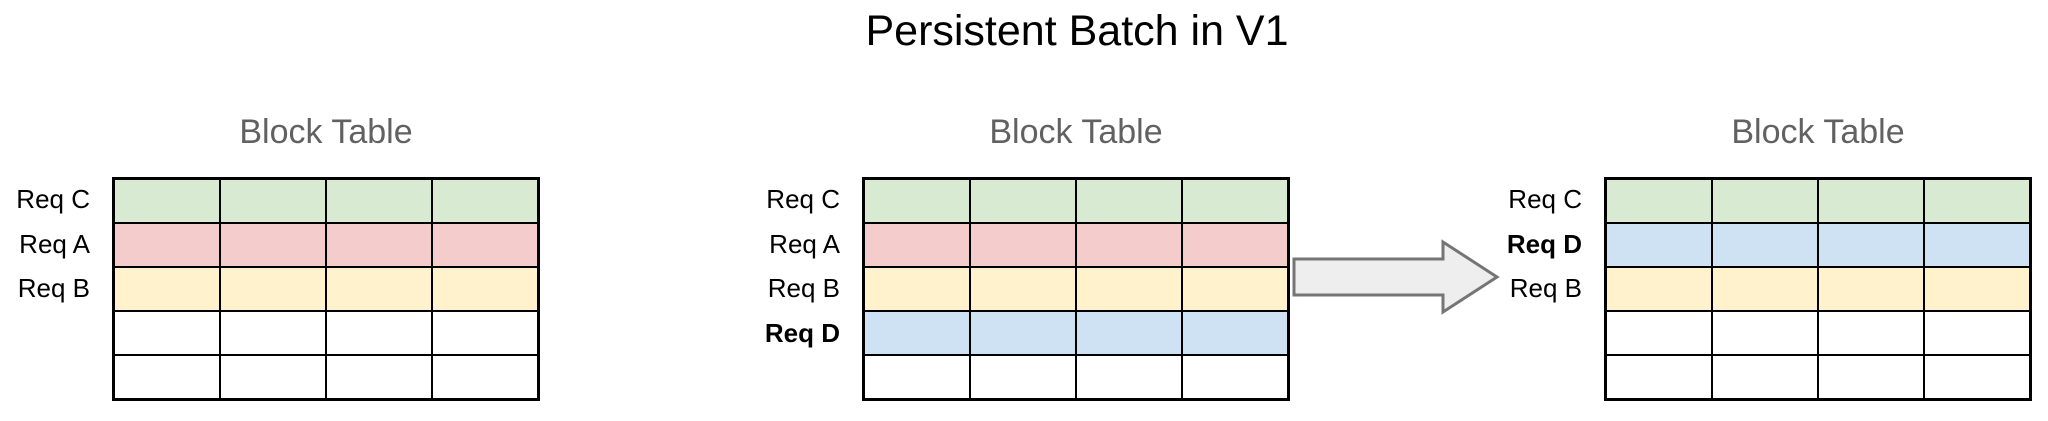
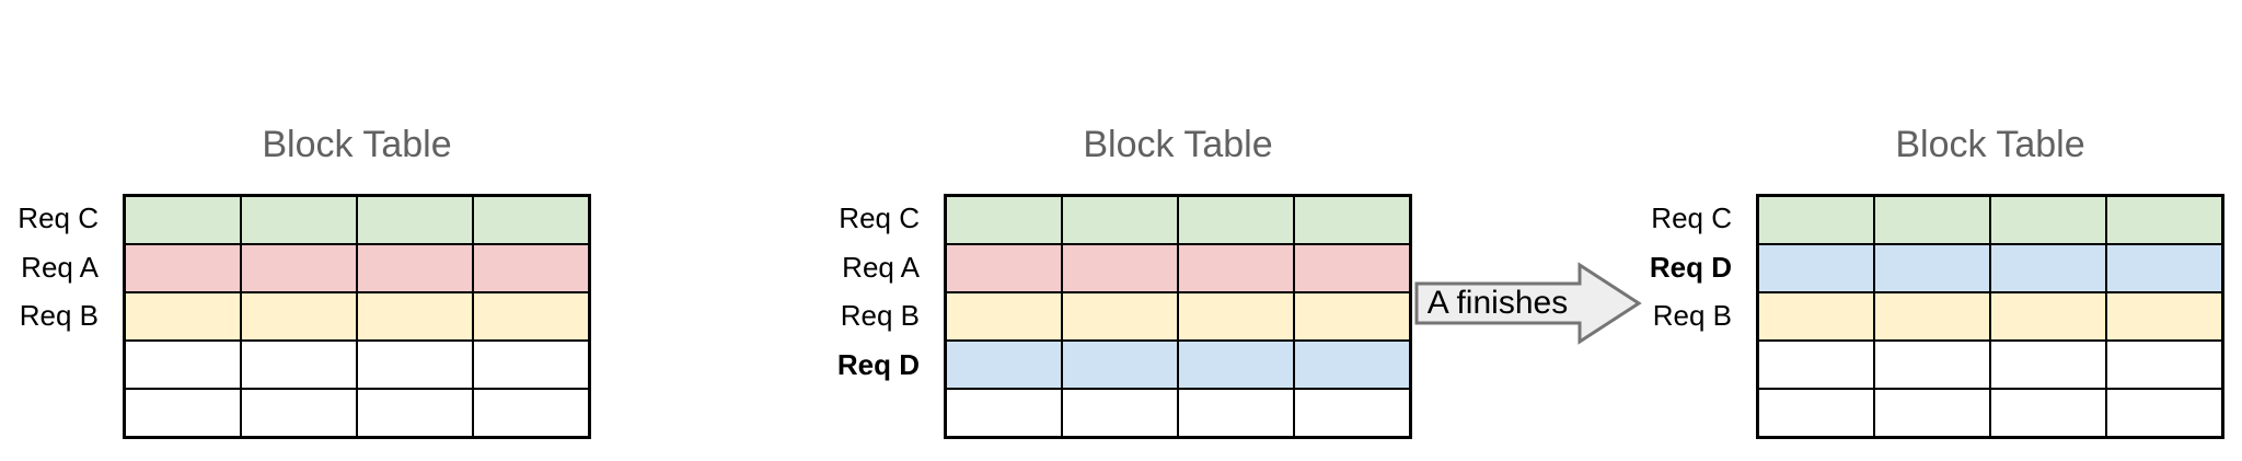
- Persistent Batch in V1
  Block Table
  Req C
  Req A
  Req B
  Block Table
  Req C
  Req A
  Req B
  Req D
+ A finishes
  Block Table
  Req C
  Req D
  Req B
